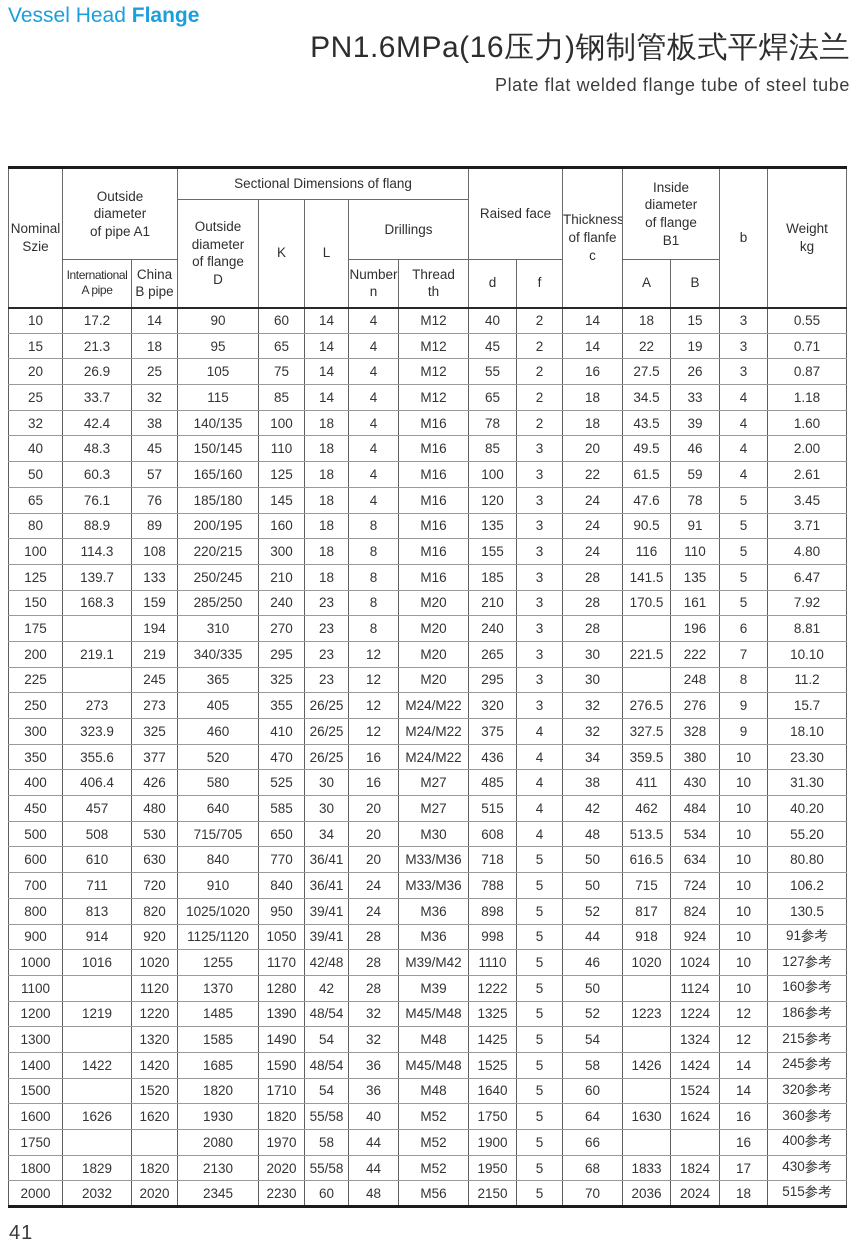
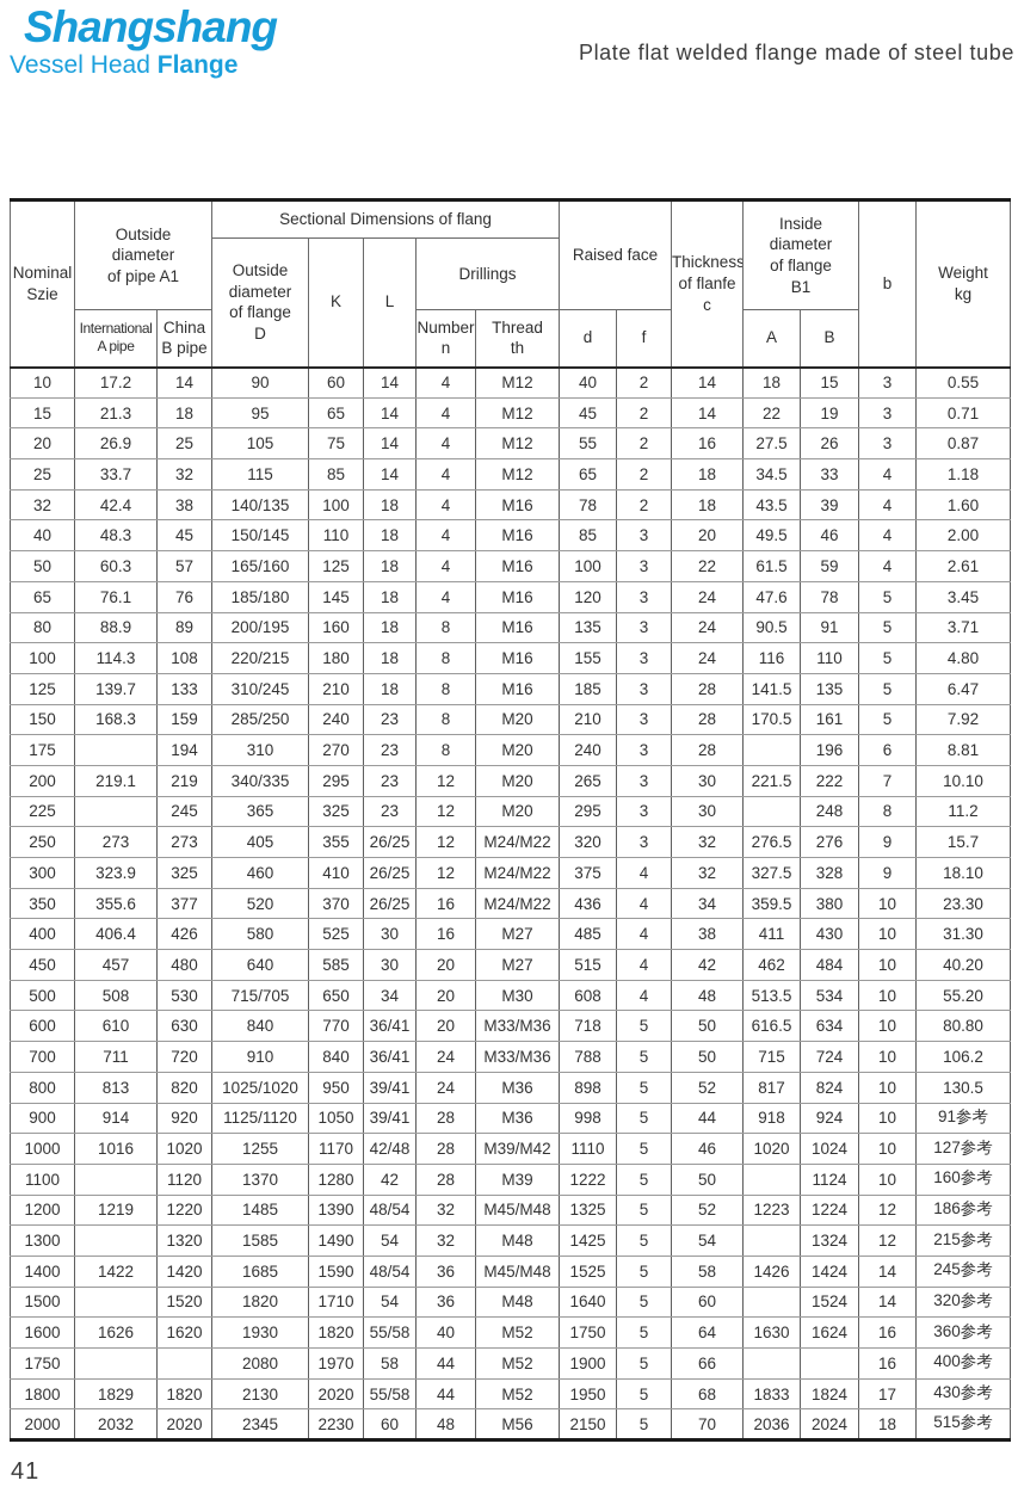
+ Shangshang
  Vessel Head Flange
- PN1.6MPa(16压力)钢制管板式平焊法兰
- Plate flat welded flange tube of steel tube
+ Plate flat welded flange made of steel tube
  Nominal Szie	Outside diameter of pipe A1	Sectional Dimensions of flang	Raised face	Thickness of flanfe c	Inside diameter of flange B1	b	Weight kg
  Outside diameter of flange D	K	L	Drillings
  International A pipe	China B pipe	Number n	Thread th	d	f	A	B
  10	17.2	14	90	60	14	4	M12	40	2	14	18	15	3	0.55
  15	21.3	18	95	65	14	4	M12	45	2	14	22	19	3	0.71
  20	26.9	25	105	75	14	4	M12	55	2	16	27.5	26	3	0.87
  25	33.7	32	115	85	14	4	M12	65	2	18	34.5	33	4	1.18
  32	42.4	38	140/135	100	18	4	M16	78	2	18	43.5	39	4	1.60
  40	48.3	45	150/145	110	18	4	M16	85	3	20	49.5	46	4	2.00
  50	60.3	57	165/160	125	18	4	M16	100	3	22	61.5	59	4	2.61
  65	76.1	76	185/180	145	18	4	M16	120	3	24	47.6	78	5	3.45
  80	88.9	89	200/195	160	18	8	M16	135	3	24	90.5	91	5	3.71
- 100	114.3	108	220/215	300	18	8	M16	155	3	24	116	110	5	4.80
+ 100	114.3	108	220/215	180	18	8	M16	155	3	24	116	110	5	4.80
- 125	139.7	133	250/245	210	18	8	M16	185	3	28	141.5	135	5	6.47
+ 125	139.7	133	310/245	210	18	8	M16	185	3	28	141.5	135	5	6.47
  150	168.3	159	285/250	240	23	8	M20	210	3	28	170.5	161	5	7.92
  175		194	310	270	23	8	M20	240	3	28		196	6	8.81
  200	219.1	219	340/335	295	23	12	M20	265	3	30	221.5	222	7	10.10
  225		245	365	325	23	12	M20	295	3	30		248	8	11.2
  250	273	273	405	355	26/25	12	M24/M22	320	3	32	276.5	276	9	15.7
  300	323.9	325	460	410	26/25	12	M24/M22	375	4	32	327.5	328	9	18.10
- 350	355.6	377	520	470	26/25	16	M24/M22	436	4	34	359.5	380	10	23.30
+ 350	355.6	377	520	370	26/25	16	M24/M22	436	4	34	359.5	380	10	23.30
  400	406.4	426	580	525	30	16	M27	485	4	38	411	430	10	31.30
  450	457	480	640	585	30	20	M27	515	4	42	462	484	10	40.20
  500	508	530	715/705	650	34	20	M30	608	4	48	513.5	534	10	55.20
  600	610	630	840	770	36/41	20	M33/M36	718	5	50	616.5	634	10	80.80
  700	711	720	910	840	36/41	24	M33/M36	788	5	50	715	724	10	106.2
  800	813	820	1025/1020	950	39/41	24	M36	898	5	52	817	824	10	130.5
  900	914	920	1125/1120	1050	39/41	28	M36	998	5	44	918	924	10	91参考
  1000	1016	1020	1255	1170	42/48	28	M39/M42	1110	5	46	1020	1024	10	127参考
  1100		1120	1370	1280	42	28	M39	1222	5	50		1124	10	160参考
  1200	1219	1220	1485	1390	48/54	32	M45/M48	1325	5	52	1223	1224	12	186参考
  1300		1320	1585	1490	54	32	M48	1425	5	54		1324	12	215参考
  1400	1422	1420	1685	1590	48/54	36	M45/M48	1525	5	58	1426	1424	14	245参考
  1500		1520	1820	1710	54	36	M48	1640	5	60		1524	14	320参考
  1600	1626	1620	1930	1820	55/58	40	M52	1750	5	64	1630	1624	16	360参考
  1750			2080	1970	58	44	M52	1900	5	66			16	400参考
  1800	1829	1820	2130	2020	55/58	44	M52	1950	5	68	1833	1824	17	430参考
  2000	2032	2020	2345	2230	60	48	M56	2150	5	70	2036	2024	18	515参考
  41
